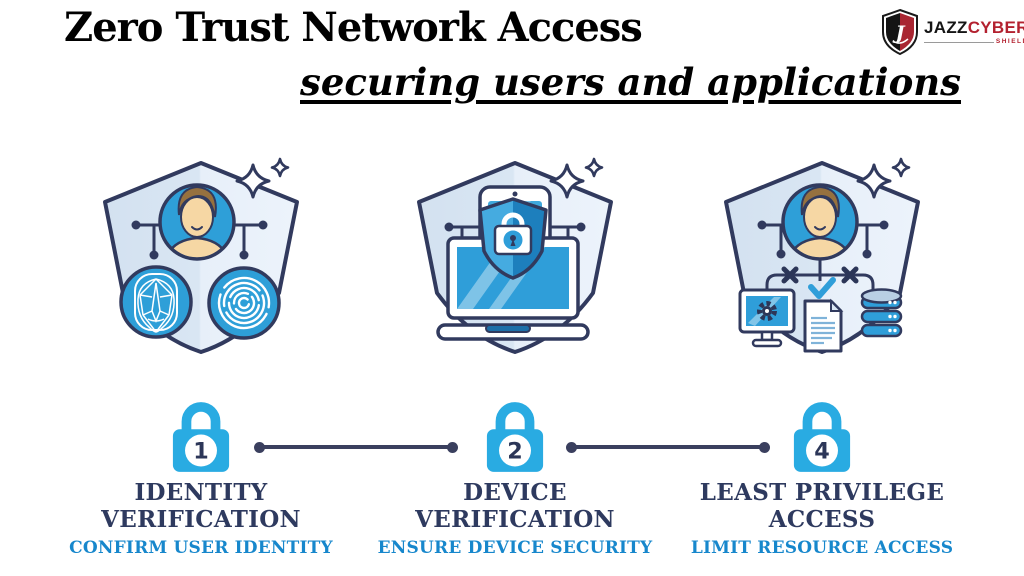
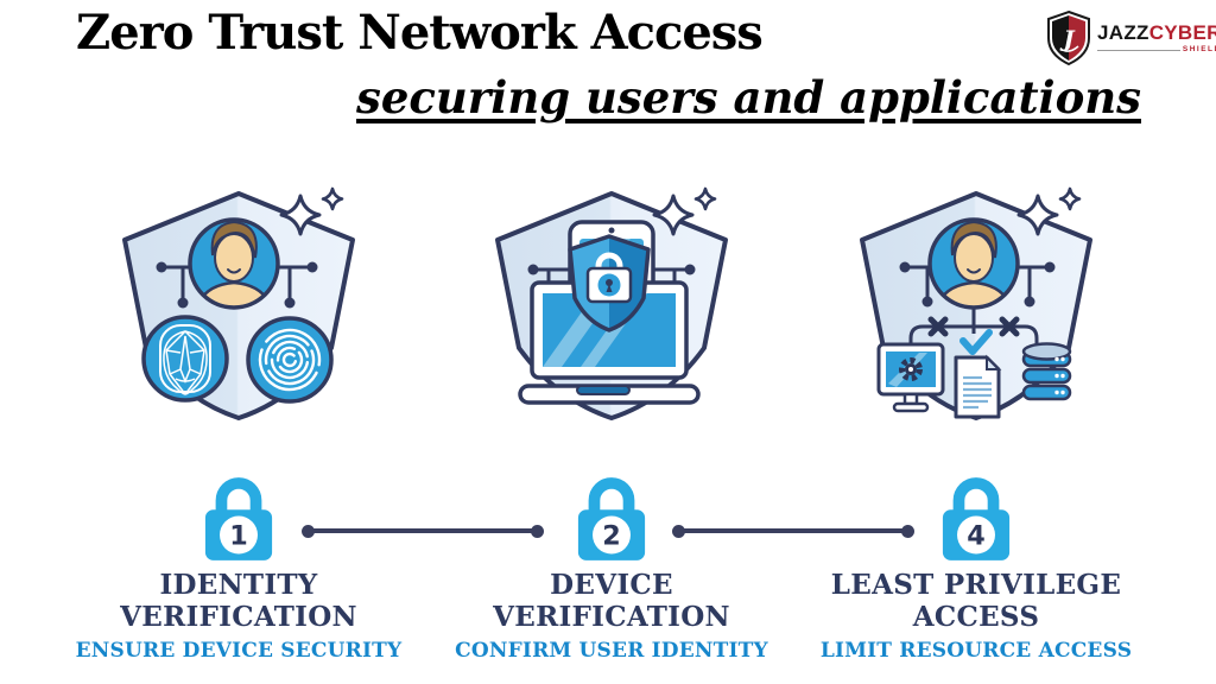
  Zero Trust Network Access
  securing users and applications
  J
  JAZZCYBER
  1
  IDENTITY
  VERIFICATION
- CONFIRM USER IDENTITY
+ ENSURE DEVICE SECURITY
  2
  DEVICE
  VERIFICATION
- ENSURE DEVICE SECURITY
+ CONFIRM USER IDENTITY
  4
  LEAST PRIVILEGE
  ACCESS
  LIMIT RESOURCE ACCESS
